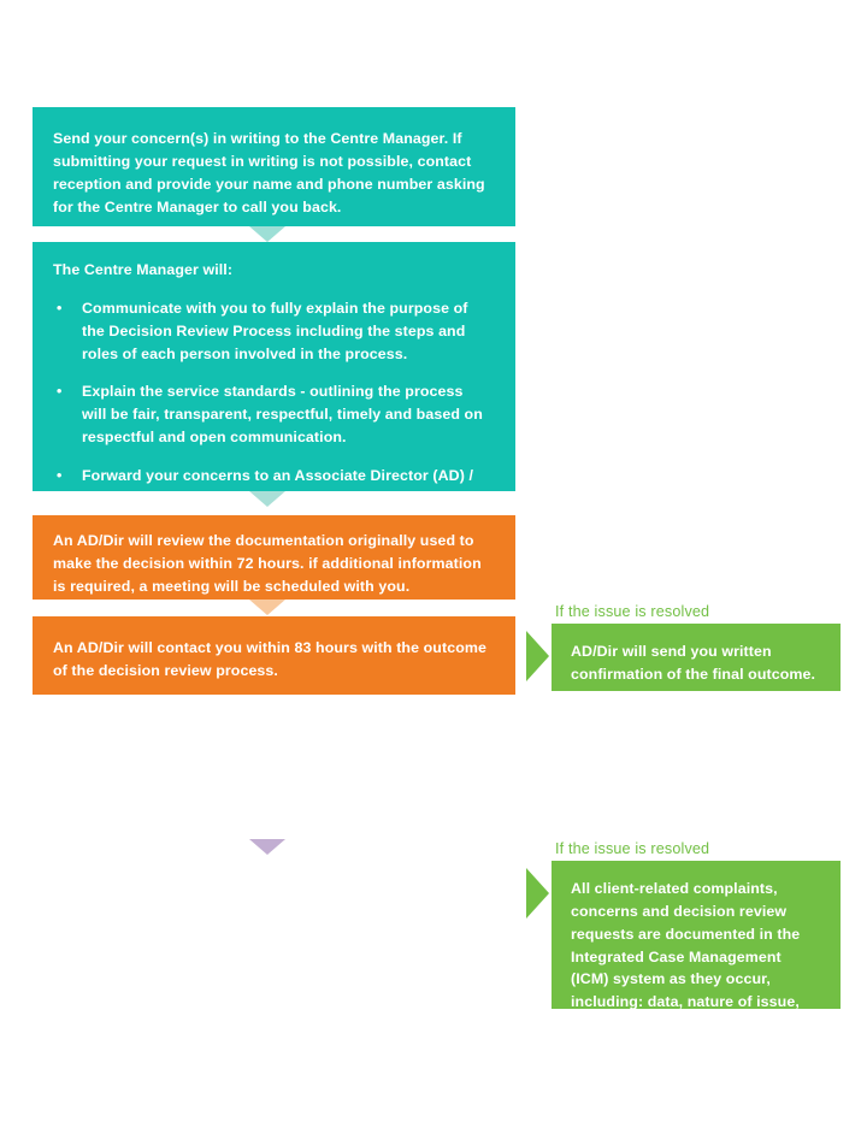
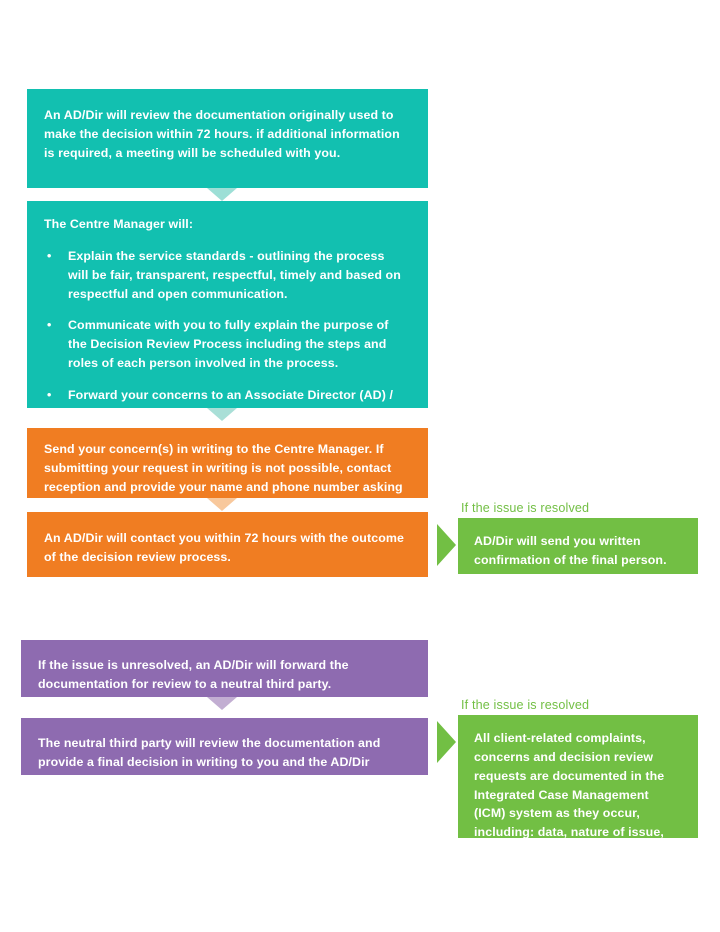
- Send your concern(s) in writing to the Centre Manager. If submitting your request in writing is not possible, contact reception and provide your name and phone number asking for the Centre Manager to call you back.
+ An AD/Dir will review the documentation originally used to make the decision within 72 hours. if additional information is required, a meeting will be scheduled with you.
  The Centre Manager will:
  •
- Communicate with you to fully explain the purpose of the Decision Review Process including the steps and roles of each person involved in the process.
+ Explain the service standards - outlining the process will be fair, transparent, respectful, timely and based on respectful and open communication.
  •
- Explain the service standards - outlining the process will be fair, transparent, respectful, timely and based on respectful and open communication.
+ Communicate with you to fully explain the purpose of the Decision Review Process including the steps and roles of each person involved in the process.
  •
  Forward your concerns to an Associate Director (AD) / Director (Dir) within 72 hours.
- An AD/Dir will review the documentation originally used to make the decision within 72 hours. if additional information is required, a meeting will be scheduled with you.
+ Send your concern(s) in writing to the Centre Manager. If submitting your request in writing is not possible, contact reception and provide your name and phone number asking for the Centre Manager to call you back.
- An AD/Dir will contact you within 83 hours with the outcome of the decision review process.
+ An AD/Dir will contact you within 72 hours with the outcome of the decision review process.
  If the issue is resolved
- AD/Dir will send you written confirmation of the final outcome.
+ AD/Dir will send you written confirmation of the final person.
+ If the issue is unresolved, an AD/Dir will forward the documentation for review to a neutral third party.
+ The neutral third party will review the documentation and provide a final decision in writing to you and the AD/Dir within 72 hours.
  If the issue is resolved
  All client-related complaints, concerns and decision review requests are documented in the Integrated Case Management (ICM) system as they occur, including: data, nature of issue,
